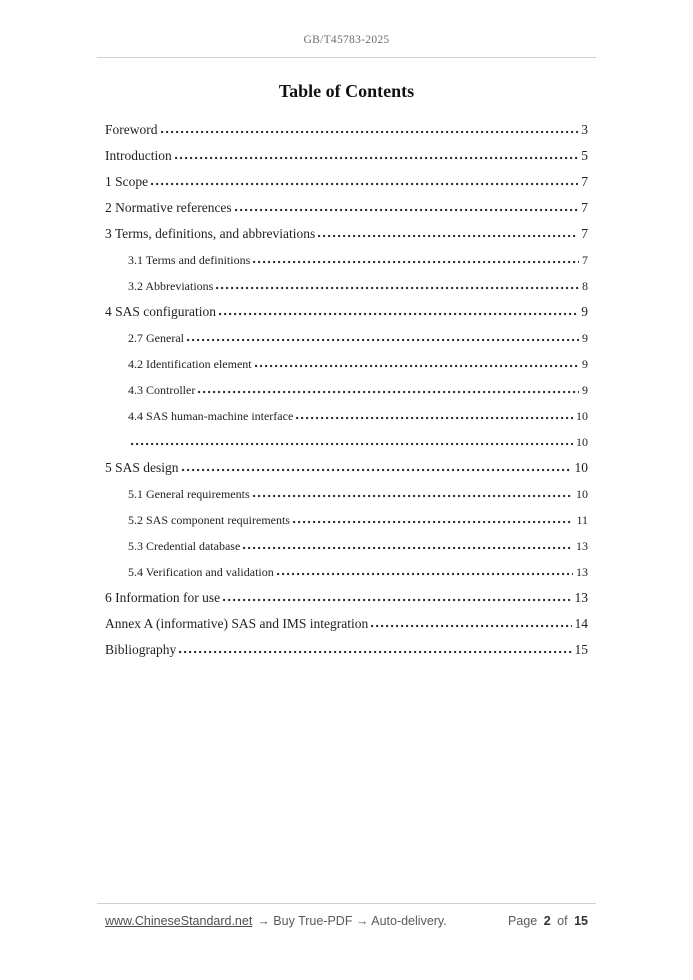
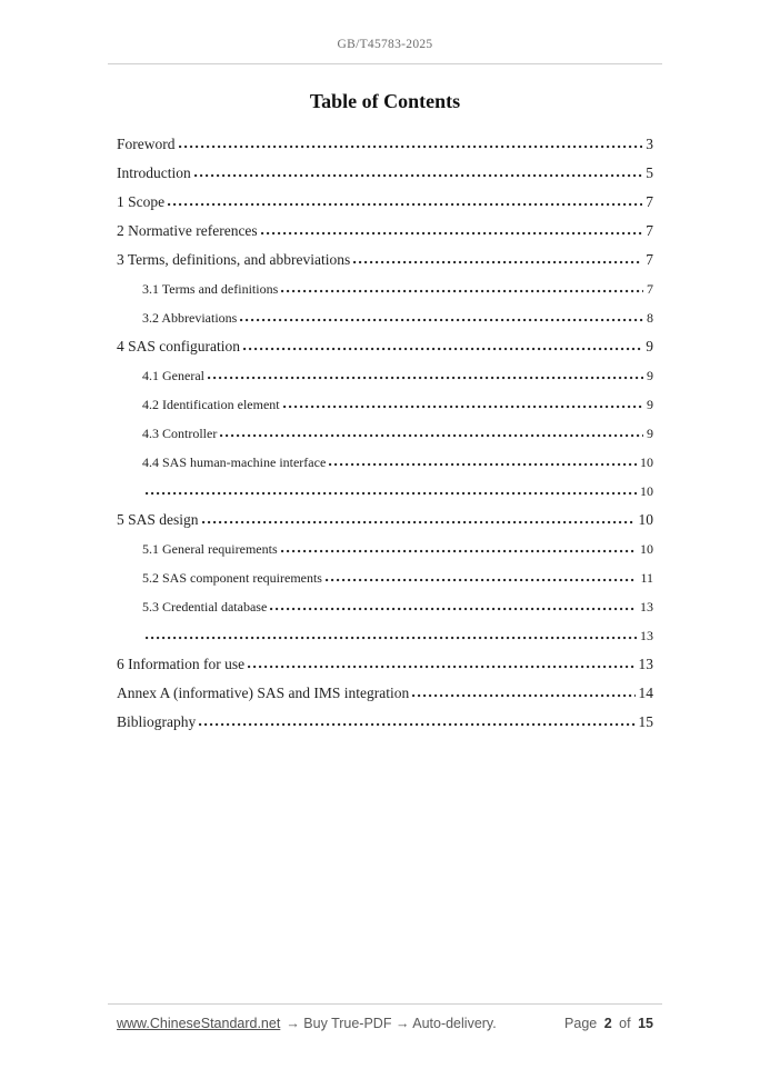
  GB/T45783-2025
  Table of Contents
  Foreword
  3
  Introduction
  5
  1 Scope
  7
  2 Normative references
  7
  3 Terms, definitions, and abbreviations
  7
  3.1 Terms and definitions
  7
  3.2 Abbreviations
  8
  4 SAS configuration
  9
- 2.7 General
+ 4.1 General
  9
  4.2 Identification element
  9
  4.3 Controller
  9
  4.4 SAS human-machine interface
  10
  10
  5 SAS design
  10
  5.1 General requirements
  10
  5.2 SAS component requirements
  11
  5.3 Credential database
  13
- 5.4 Verification and validation
  13
  6 Information for use
  13
  Annex A (informative) SAS and IMS integration
  14
  Bibliography
  15
  www.ChineseStandard.net
  → Buy True-PDF → Auto-delivery.
  Page 2 of 15
